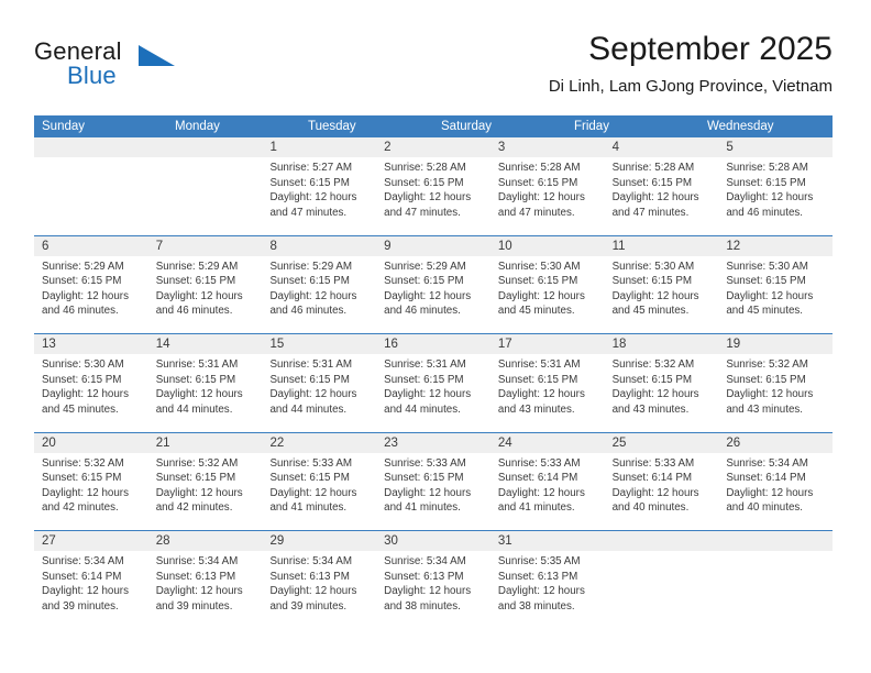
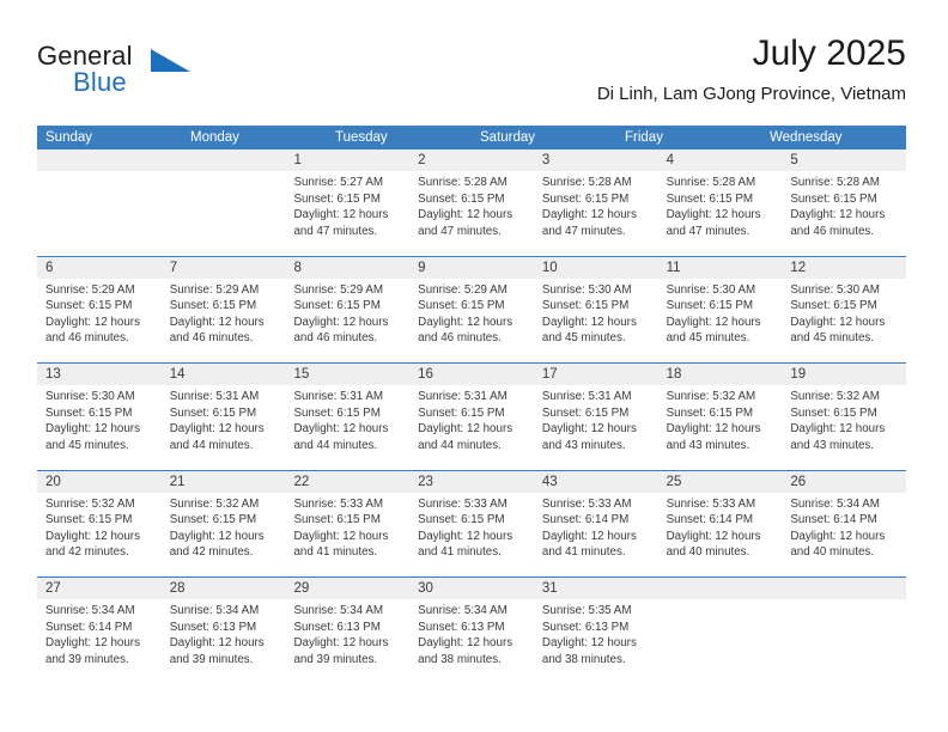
  General
  Blue
- September 2025
+ July 2025
  Di Linh, Lam GJong Province, Vietnam
  Sunday
  Monday
  Tuesday
  Saturday
  Friday
  Wednesday
  1
  Sunrise: 5:27 AM
  Sunset: 6:15 PM
  Daylight: 12 hours
  and 47 minutes.
  2
  Sunrise: 5:28 AM
  Sunset: 6:15 PM
  Daylight: 12 hours
  and 47 minutes.
  3
  Sunrise: 5:28 AM
  Sunset: 6:15 PM
  Daylight: 12 hours
  and 47 minutes.
  4
  Sunrise: 5:28 AM
  Sunset: 6:15 PM
  Daylight: 12 hours
  and 47 minutes.
  5
  Sunrise: 5:28 AM
  Sunset: 6:15 PM
  Daylight: 12 hours
  and 46 minutes.
  6
  Sunrise: 5:29 AM
  Sunset: 6:15 PM
  Daylight: 12 hours
  and 46 minutes.
  7
  Sunrise: 5:29 AM
  Sunset: 6:15 PM
  Daylight: 12 hours
  and 46 minutes.
  8
  Sunrise: 5:29 AM
  Sunset: 6:15 PM
  Daylight: 12 hours
  and 46 minutes.
  9
  Sunrise: 5:29 AM
  Sunset: 6:15 PM
  Daylight: 12 hours
  and 46 minutes.
  10
  Sunrise: 5:30 AM
  Sunset: 6:15 PM
  Daylight: 12 hours
  and 45 minutes.
  11
  Sunrise: 5:30 AM
  Sunset: 6:15 PM
  Daylight: 12 hours
  and 45 minutes.
  12
  Sunrise: 5:30 AM
  Sunset: 6:15 PM
  Daylight: 12 hours
  and 45 minutes.
  13
  Sunrise: 5:30 AM
  Sunset: 6:15 PM
  Daylight: 12 hours
  and 45 minutes.
  14
  Sunrise: 5:31 AM
  Sunset: 6:15 PM
  Daylight: 12 hours
  and 44 minutes.
  15
  Sunrise: 5:31 AM
  Sunset: 6:15 PM
  Daylight: 12 hours
  and 44 minutes.
  16
  Sunrise: 5:31 AM
  Sunset: 6:15 PM
  Daylight: 12 hours
  and 44 minutes.
  17
  Sunrise: 5:31 AM
  Sunset: 6:15 PM
  Daylight: 12 hours
  and 43 minutes.
  18
  Sunrise: 5:32 AM
  Sunset: 6:15 PM
  Daylight: 12 hours
  and 43 minutes.
  19
  Sunrise: 5:32 AM
  Sunset: 6:15 PM
  Daylight: 12 hours
  and 43 minutes.
  20
  Sunrise: 5:32 AM
  Sunset: 6:15 PM
  Daylight: 12 hours
  and 42 minutes.
  21
  Sunrise: 5:32 AM
  Sunset: 6:15 PM
  Daylight: 12 hours
  and 42 minutes.
  22
  Sunrise: 5:33 AM
  Sunset: 6:15 PM
  Daylight: 12 hours
  and 41 minutes.
  23
  Sunrise: 5:33 AM
  Sunset: 6:15 PM
  Daylight: 12 hours
  and 41 minutes.
- 24
+ 43
  Sunrise: 5:33 AM
  Sunset: 6:14 PM
  Daylight: 12 hours
  and 41 minutes.
  25
  Sunrise: 5:33 AM
  Sunset: 6:14 PM
  Daylight: 12 hours
  and 40 minutes.
  26
  Sunrise: 5:34 AM
  Sunset: 6:14 PM
  Daylight: 12 hours
  and 40 minutes.
  27
  Sunrise: 5:34 AM
  Sunset: 6:14 PM
  Daylight: 12 hours
  and 39 minutes.
  28
  Sunrise: 5:34 AM
  Sunset: 6:13 PM
  Daylight: 12 hours
  and 39 minutes.
  29
  Sunrise: 5:34 AM
  Sunset: 6:13 PM
  Daylight: 12 hours
  and 39 minutes.
  30
  Sunrise: 5:34 AM
  Sunset: 6:13 PM
  Daylight: 12 hours
  and 38 minutes.
  31
  Sunrise: 5:35 AM
  Sunset: 6:13 PM
  Daylight: 12 hours
  and 38 minutes.
